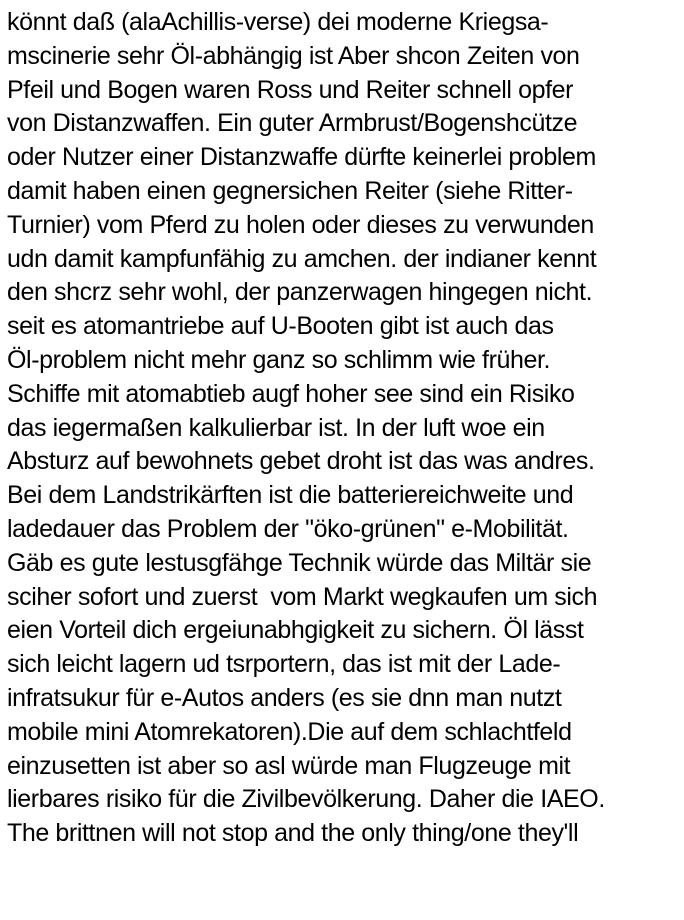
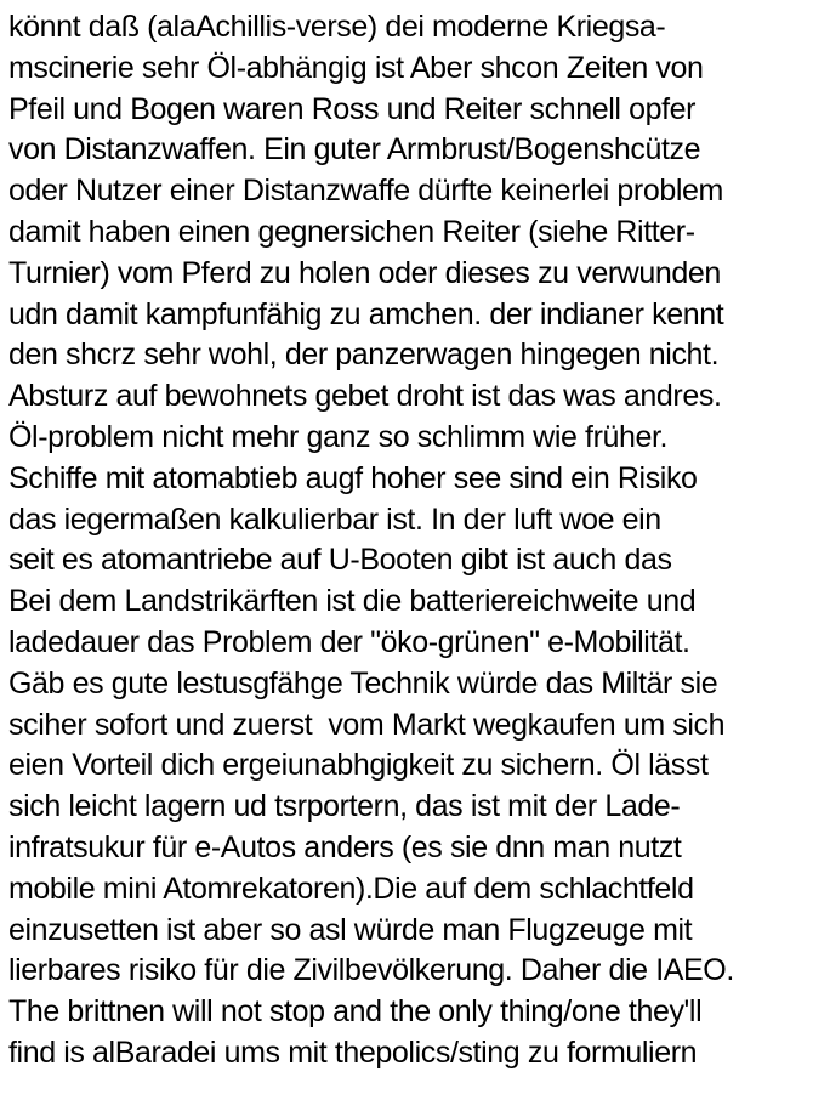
  könnt daß (alaAchillis-verse) dei moderne Kriegsa-
  mscinerie sehr Öl-abhängig ist Aber shcon Zeiten von
  Pfeil und Bogen waren Ross und Reiter schnell opfer
  von Distanzwaffen. Ein guter Armbrust/Bogenshcütze
  oder Nutzer einer Distanzwaffe dürfte keinerlei problem
  damit haben einen gegnersichen Reiter (siehe Ritter-
  Turnier) vom Pferd zu holen oder dieses zu verwunden
  udn damit kampfunfähig zu amchen. der indianer kennt
  den shcrz sehr wohl, der panzerwagen hingegen nicht.
- seit es atomantriebe auf U-Booten gibt ist auch das
+ Absturz auf bewohnets gebet droht ist das was andres.
  Öl-problem nicht mehr ganz so schlimm wie früher.
  Schiffe mit atomabtieb augf hoher see sind ein Risiko
  das iegermaßen kalkulierbar ist. In der luft woe ein
- Absturz auf bewohnets gebet droht ist das was andres.
+ seit es atomantriebe auf U-Booten gibt ist auch das
  Bei dem Landstrikärften ist die batteriereichweite und
  ladedauer das Problem der "öko-grünen" e-Mobilität.
  Gäb es gute lestusgfähge Technik würde das Miltär sie
  sciher sofort und zuerst vom Markt wegkaufen um sich
  eien Vorteil dich ergeiunabhgigkeit zu sichern. Öl lässt
  sich leicht lagern ud tsrportern, das ist mit der Lade-
  infratsukur für e-Autos anders (es sie dnn man nutzt
  mobile mini Atomrekatoren).Die auf dem schlachtfeld
  einzusetten ist aber so asl würde man Flugzeuge mit
  lierbares risiko für die Zivilbevölkerung. Daher die IAEO.
  The brittnen will not stop and the only thing/one they'll
+ find is alBaradei ums mit thepolics/sting zu formuliern
